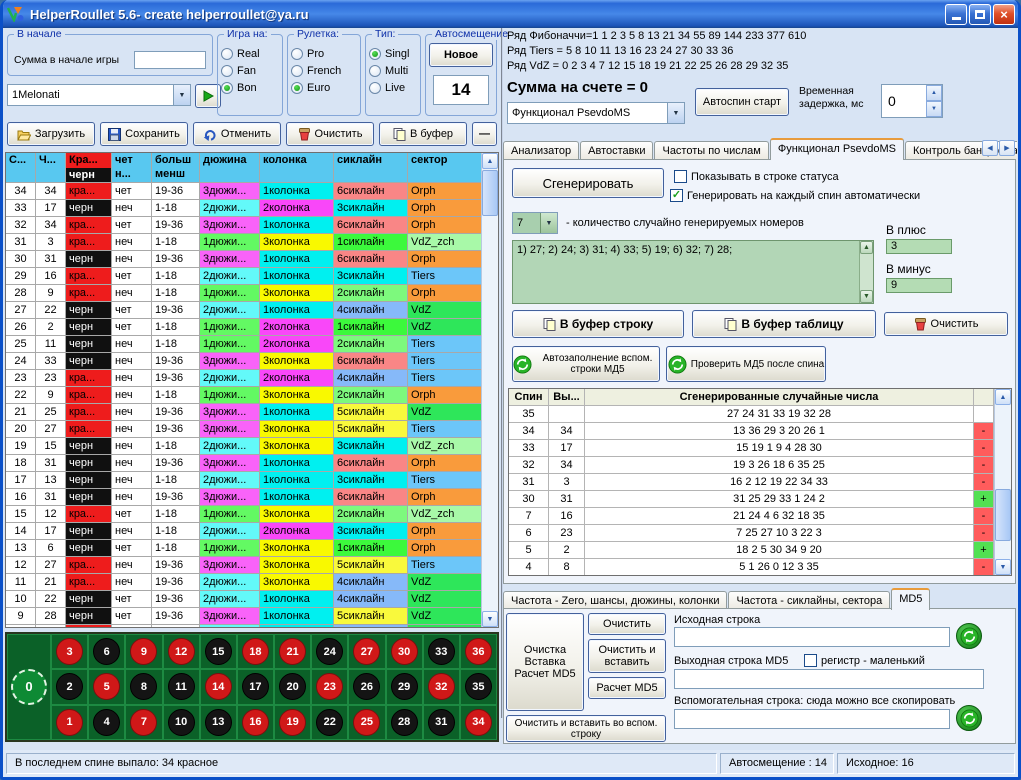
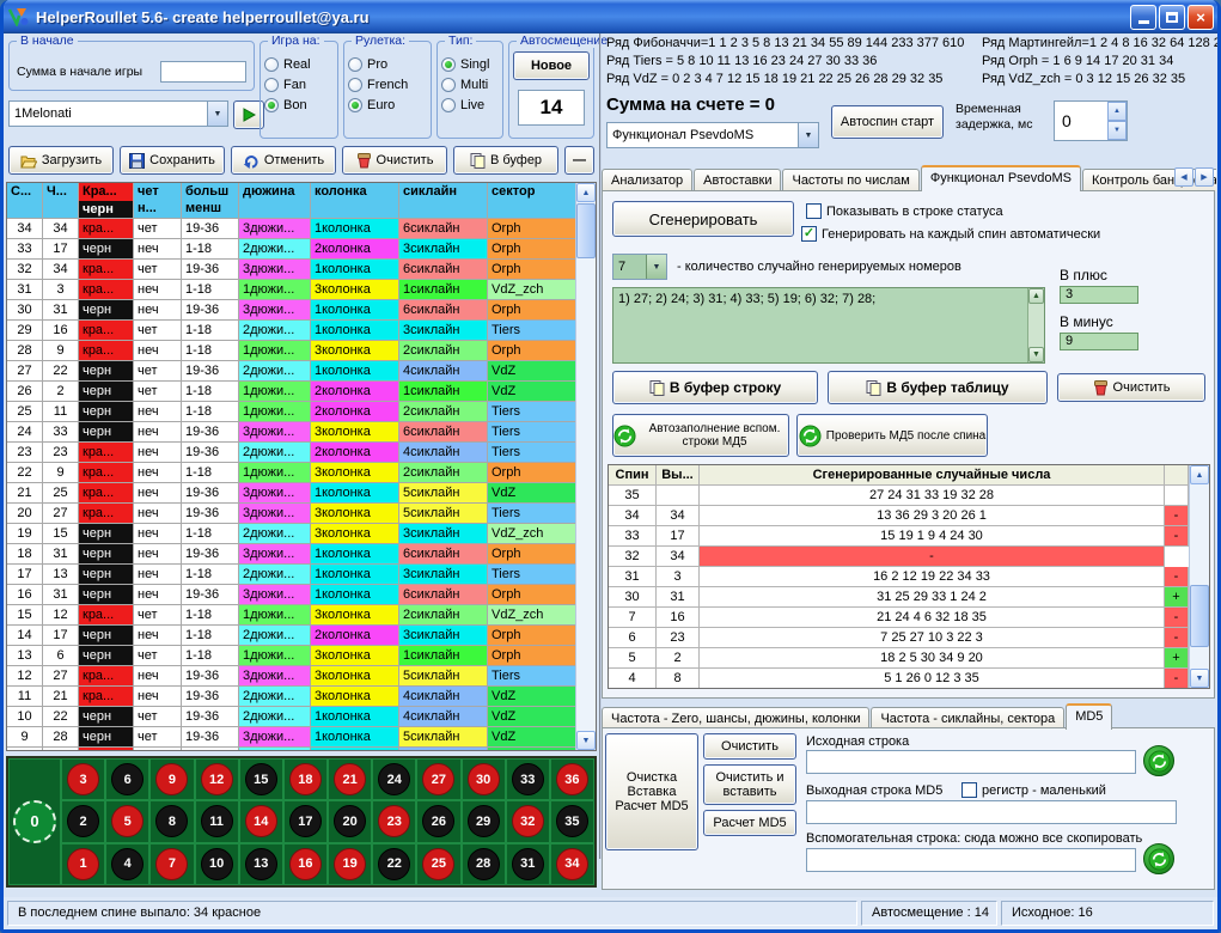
  HelperRoullet 5.6- create helperroullet@ya.ru
  ×
  В начале
  Сумма в начале игры
  1Melonati
  Игра на:
  Real
  Fan
  Bon
  Рулетка:
  Pro
  French
  Euro
  Тип:
  Singl
  Multi
  Live
  Автосмещение
  Новое
  14
  Загрузить
  Сохранить
  Отменить
  Очистить
  В буфер
  —
  С...
  Ч...
  Кра...
  черн
  чет
  н...
  больш
  менш
  дюжина
  колонка
  сиклайн
  сектор
  34
  34
  кра...
  чет
  19-36
  3дюжи...
  1колонка
  6сиклайн
  Orph
  33
  17
  черн
  неч
  1-18
  2дюжи...
  2колонка
  3сиклайн
  Orph
  32
  34
  кра...
  чет
  19-36
  3дюжи...
  1колонка
  6сиклайн
  Orph
  31
  3
  кра...
  неч
  1-18
  1дюжи...
  3колонка
  1сиклайн
  VdZ_zch
  30
  31
  черн
  неч
  19-36
  3дюжи...
  1колонка
  6сиклайн
  Orph
  29
  16
  кра...
  чет
  1-18
  2дюжи...
  1колонка
  3сиклайн
  Tiers
  28
  9
  кра...
  неч
  1-18
  1дюжи...
  3колонка
  2сиклайн
  Orph
  27
  22
  черн
  чет
  19-36
  2дюжи...
  1колонка
  4сиклайн
  VdZ
  26
  2
  черн
  чет
  1-18
  1дюжи...
  2колонка
  1сиклайн
  VdZ
  25
  11
  черн
  неч
  1-18
  1дюжи...
  2колонка
  2сиклайн
  Tiers
  24
  33
  черн
  неч
  19-36
  3дюжи...
  3колонка
  6сиклайн
  Tiers
  23
  23
  кра...
  неч
  19-36
  2дюжи...
  2колонка
  4сиклайн
  Tiers
  22
  9
  кра...
  неч
  1-18
  1дюжи...
  3колонка
  2сиклайн
  Orph
  21
  25
  кра...
  неч
  19-36
  3дюжи...
  1колонка
  5сиклайн
  VdZ
  20
  27
  кра...
  неч
  19-36
  3дюжи...
  3колонка
  5сиклайн
  Tiers
  19
  15
  черн
  неч
  1-18
  2дюжи...
  3колонка
  3сиклайн
  VdZ_zch
  18
  31
  черн
  неч
  19-36
  3дюжи...
  1колонка
  6сиклайн
  Orph
  17
  13
  черн
  неч
  1-18
  2дюжи...
  1колонка
  3сиклайн
  Tiers
  16
  31
  черн
  неч
  19-36
  3дюжи...
  1колонка
  6сиклайн
  Orph
  15
  12
  кра...
  чет
  1-18
  1дюжи...
  3колонка
  2сиклайн
  VdZ_zch
  14
  17
  черн
  неч
  1-18
  2дюжи...
  2колонка
  3сиклайн
  Orph
  13
  6
  черн
  чет
  1-18
  1дюжи...
  3колонка
  1сиклайн
  Orph
  12
  27
  кра...
  неч
  19-36
  3дюжи...
  3колонка
  5сиклайн
  Tiers
  11
  21
  кра...
  неч
  19-36
  2дюжи...
  3колонка
  4сиклайн
  VdZ
  10
  22
  черн
  чет
  19-36
  2дюжи...
  1колонка
  4сиклайн
  VdZ
  9
  28
  черн
  чет
  19-36
  3дюжи...
  1колонка
  5сиклайн
  VdZ
  0
  3
  6
  9
  12
  15
  18
  21
  24
  27
  30
  33
  36
  2
  5
  8
  11
  14
  17
  20
  23
  26
  29
  32
  35
  1
  4
  7
  10
  13
  16
  19
  22
  25
  28
  31
  34
  Ряд Фибоначчи=1 1 2 3 5 8 13 21 34 55 89 144 233 377 610
  Ряд Tiers = 5 8 10 11 13 16 23 24 27 30 33 36
  Ряд VdZ = 0 2 3 4 7 12 15 18 19 21 22 25 26 28 29 32 35
+ Ряд Мартингейл=1 2 4 8 16 32 64 128 2
+ Ряд Orph = 1 6 9 14 17 20 31 34
+ Ряд VdZ_zch = 0 3 12 15 26 32 35
  Сумма на счете = 0
  Функционал PsevdoMS
  Автоспин старт
  Временная задержка, мс
  0
  Анализатор
  Автоставки
  Частоты по числам
  Функционал PsevdoMS
  Сгенерировать
  Показывать в строке статуса
  ✓
  Генерировать на каждый спин автоматически
  7
  - количество случайно генерируемых номеров
  1) 27; 2) 24; 3) 31; 4) 33; 5) 19; 6) 32; 7) 28;
  В плюс
  3
  В минус
  9
  В буфер строку
  В буфер таблицу
  Очистить
  Автозаполнение вспом. строки МД5
  Проверить МД5 после спина
  Спин
  Вы...
  Сгенерированные случайные числа
  35
  27 24 31 33 19 32 28
  34
  34
  13 36 29 3 20 26 1
  -
  33
  17
- 15 19 1 9 4 28 30
+ 15 19 1 9 4 24 30
  -
  32
  34
- 19 3 26 18 6 35 25
  -
  31
  3
  16 2 12 19 22 34 33
  -
  30
  31
  31 25 29 33 1 24 2
  +
  7
  16
  21 24 4 6 32 18 35
  -
  6
  23
  7 25 27 10 3 22 3
  -
  5
  2
  18 2 5 30 34 9 20
  +
  4
  8
  5 1 26 0 12 3 35
  -
  Частота - Zero, шансы, дюжины, колонки
  Частота - сиклайны, сектора
  MD5
  Очистка Вставка Расчет MD5
  Очистить
  Очистить и вставить
  Расчет MD5
- Очистить и вставить во вспом. строку
  Исходная строка
  Выходная строка MD5
  регистр - маленький
  Вспомогательная строка: сюда можно все скопировать
  В последнем спине выпало: 34 красное
  Автосмещение : 14
  Исходное: 16
